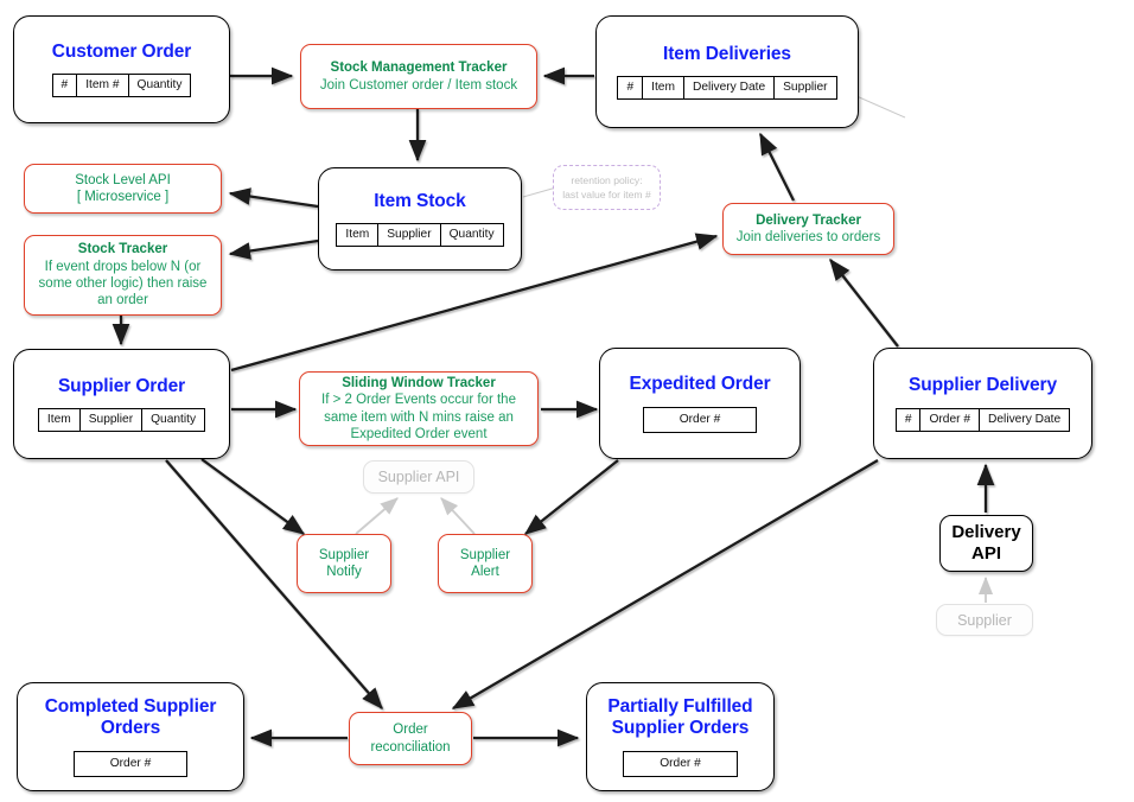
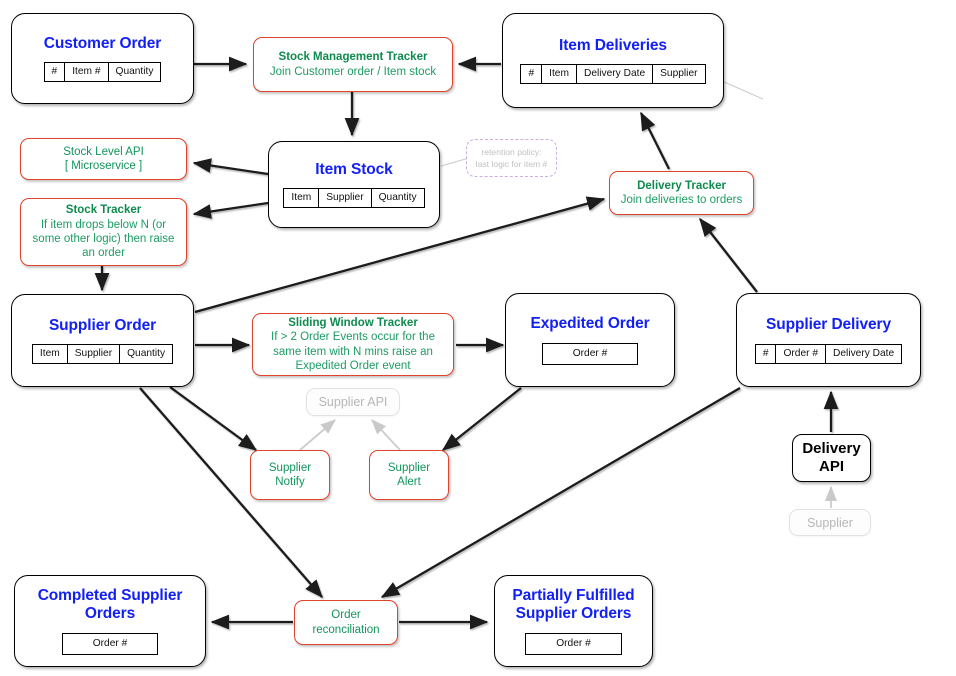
  Customer Order
  #	Item #	Quantity
  Stock Management Tracker
  Join Customer order / Item stock
  Item Deliveries
  #	Item	Delivery Date	Supplier
  Stock Level API
  [ Microservice ]
  Item Stock
  Item	Supplier	Quantity
  retention policy:
- last value for item #
+ last logic for item #
  Delivery Tracker
  Join deliveries to orders
  Stock Tracker
- If event drops below N (or some other logic) then raise an order
+ If item drops below N (or some other logic) then raise an order
  Supplier Order
  Item	Supplier	Quantity
  Sliding Window Tracker
  If > 2 Order Events occur for the same item with N mins raise an Expedited Order event
  Expedited Order
  Order #
  Supplier Delivery
  #	Order #	Delivery Date
  Supplier API
  Supplier
  Notify
  Supplier
  Alert
  Delivery
  API
  Supplier
  Completed Supplier Orders
  Order #
  Order
  reconciliation
  Partially Fulfilled Supplier Orders
  Order #
